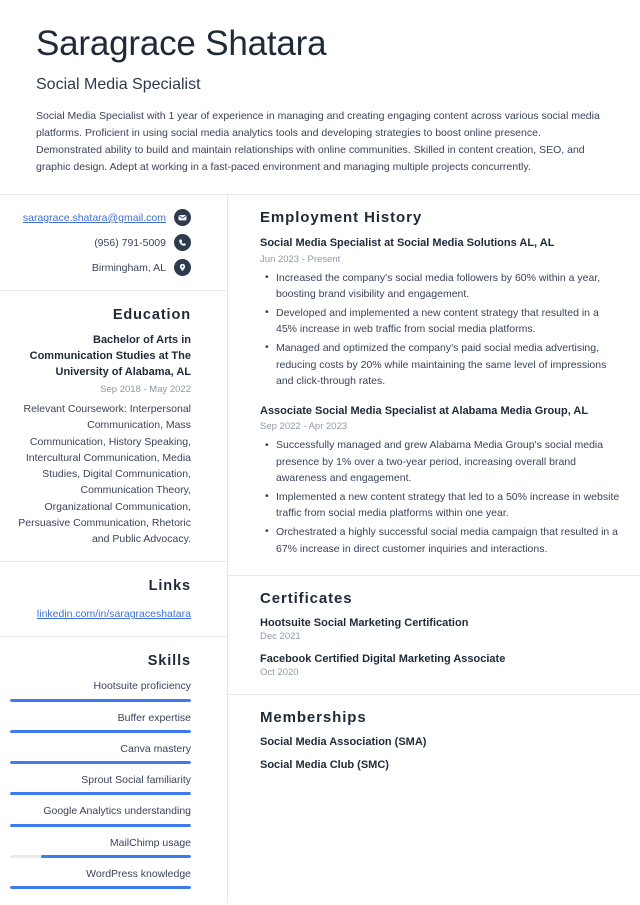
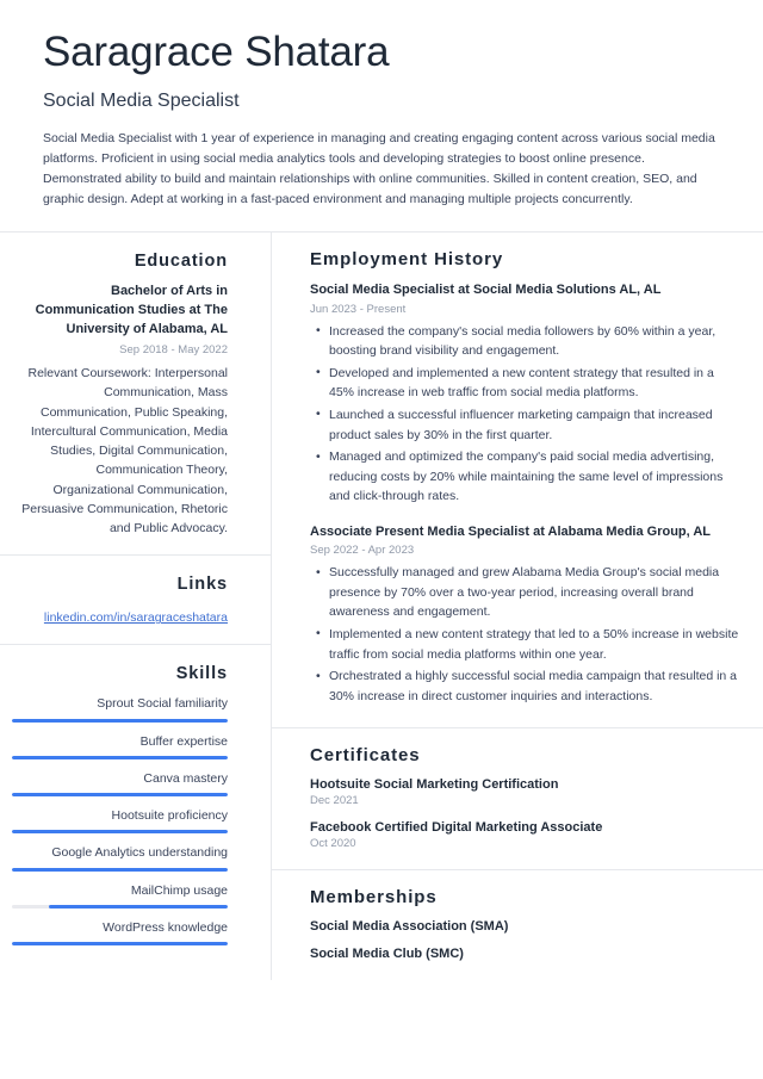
  Saragrace Shatara
  Social Media Specialist
  Social Media Specialist with 1 year of experience in managing and creating engaging content across various social media platforms. Proficient in using social media analytics tools and developing strategies to boost online presence. Demonstrated ability to build and maintain relationships with online communities. Skilled in content creation, SEO, and graphic design. Adept at working in a fast-paced environment and managing multiple projects concurrently.
- saragrace.shatara@gmail.com
- (956) 791-5009
- Birmingham, AL
  Education
  Bachelor of Arts in Communication Studies at The University of Alabama, AL
  Sep 2018 - May 2022
- Relevant Coursework: Interpersonal Communication, Mass Communication, History Speaking, Intercultural Communication, Media Studies, Digital Communication, Communication Theory, Organizational Communication, Persuasive Communication, Rhetoric and Public Advocacy.
+ Relevant Coursework: Interpersonal Communication, Mass Communication, Public Speaking, Intercultural Communication, Media Studies, Digital Communication, Communication Theory, Organizational Communication, Persuasive Communication, Rhetoric and Public Advocacy.
  Links
  linkedin.com/in/saragraceshatara
  Skills
- Hootsuite proficiency
+ Sprout Social familiarity
  Buffer expertise
  Canva mastery
- Sprout Social familiarity
+ Hootsuite proficiency
  Google Analytics understanding
  MailChimp usage
  WordPress knowledge
  Employment History
  Social Media Specialist at Social Media Solutions AL, AL
  Jun 2023 - Present
  Increased the company's social media followers by 60% within a year, boosting brand visibility and engagement.
  Developed and implemented a new content strategy that resulted in a 45% increase in web traffic from social media platforms.
+ Launched a successful influencer marketing campaign that increased product sales by 30% in the first quarter.
  Managed and optimized the company's paid social media advertising, reducing costs by 20% while maintaining the same level of impressions and click-through rates.
- Associate Social Media Specialist at Alabama Media Group, AL
+ Associate Present Media Specialist at Alabama Media Group, AL
  Sep 2022 - Apr 2023
- Successfully managed and grew Alabama Media Group's social media presence by 1% over a two-year period, increasing overall brand awareness and engagement.
+ Successfully managed and grew Alabama Media Group's social media presence by 70% over a two-year period, increasing overall brand awareness and engagement.
  Implemented a new content strategy that led to a 50% increase in website traffic from social media platforms within one year.
- Orchestrated a highly successful social media campaign that resulted in a 67% increase in direct customer inquiries and interactions.
+ Orchestrated a highly successful social media campaign that resulted in a 30% increase in direct customer inquiries and interactions.
  Certificates
  Hootsuite Social Marketing Certification
  Dec 2021
  Facebook Certified Digital Marketing Associate
  Oct 2020
  Memberships
  Social Media Association (SMA)
  Social Media Club (SMC)
